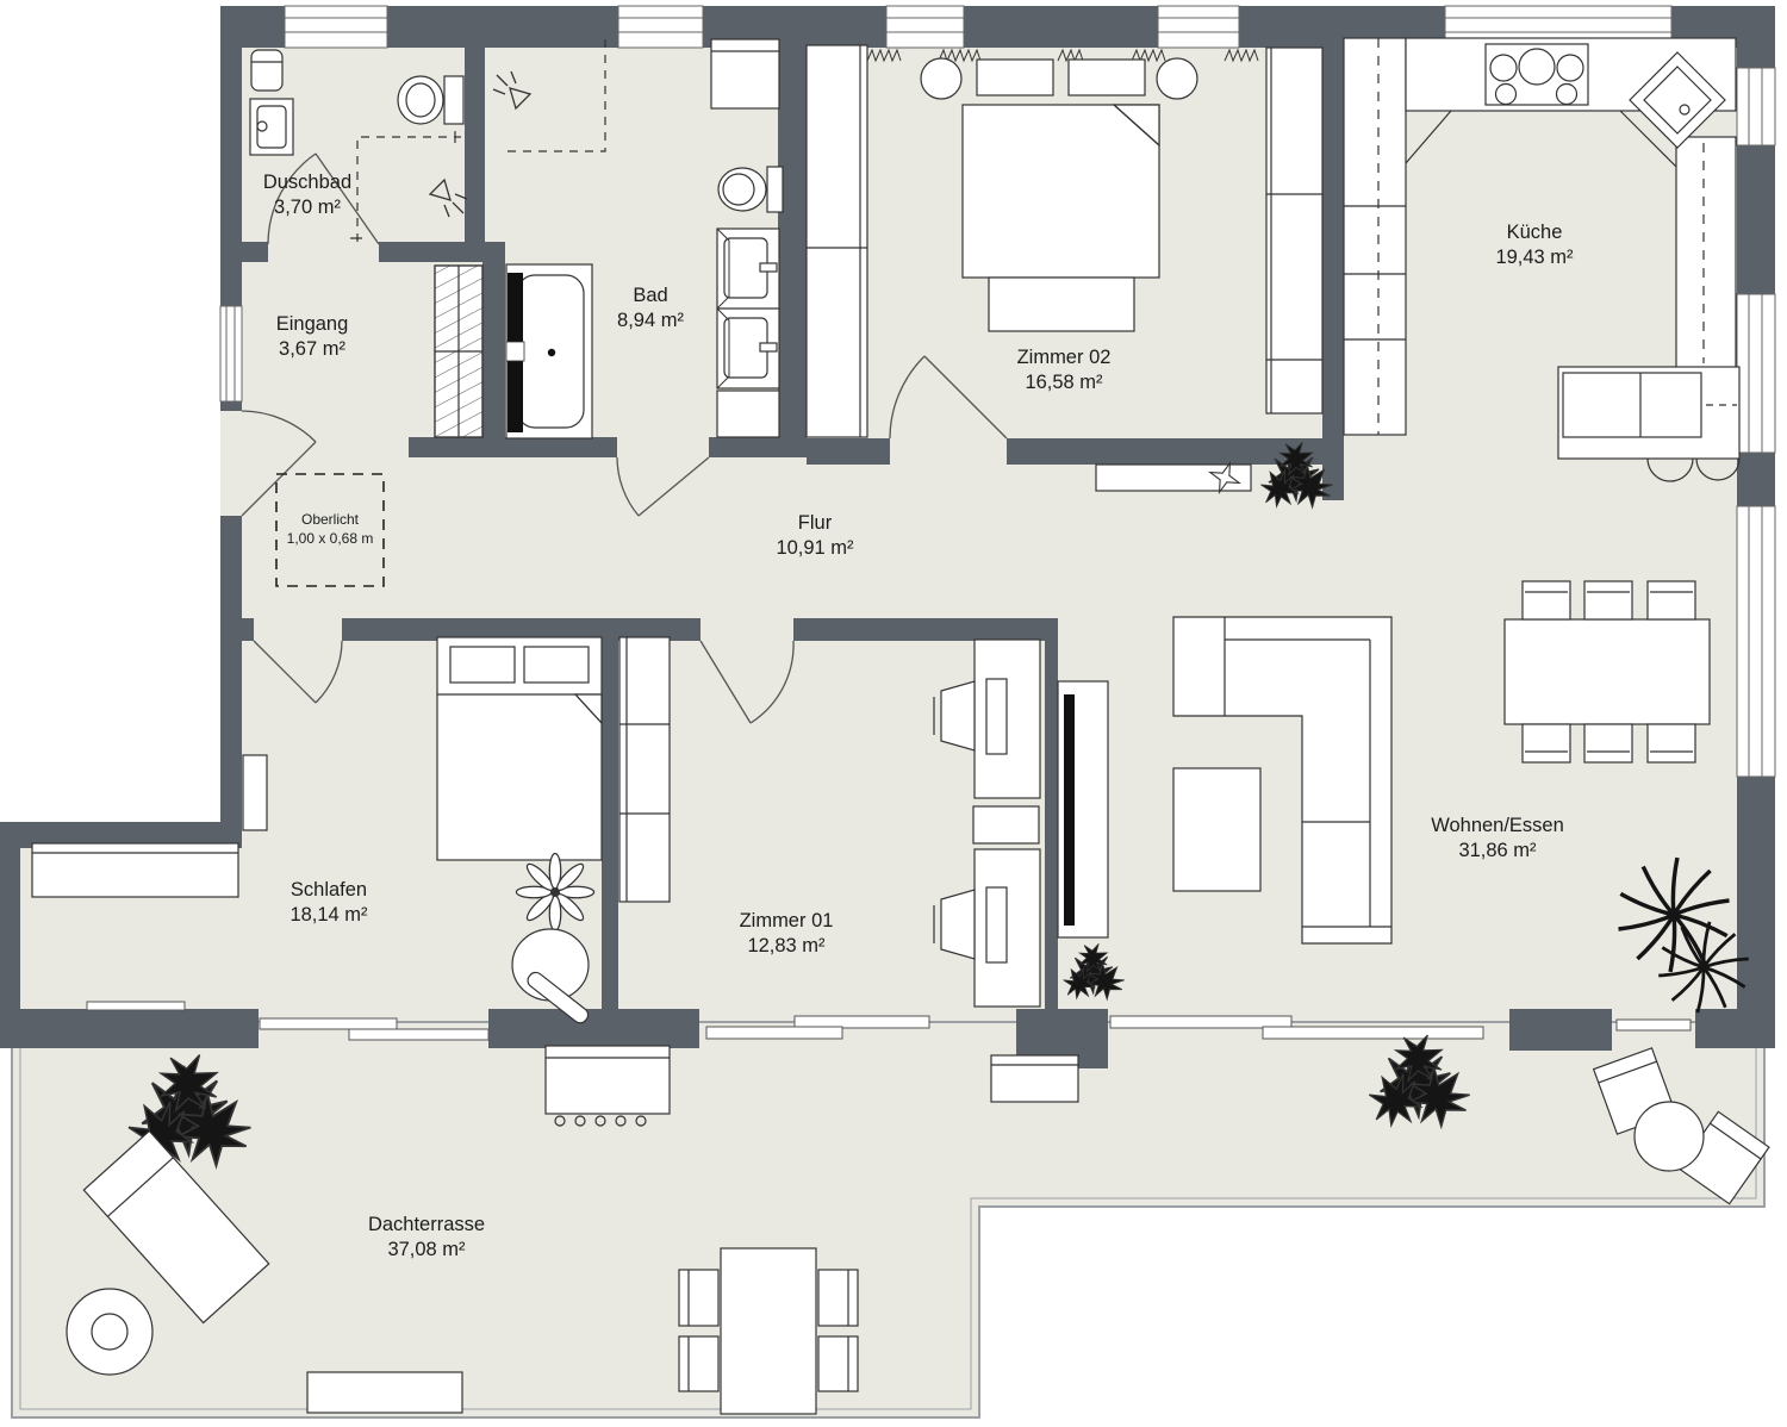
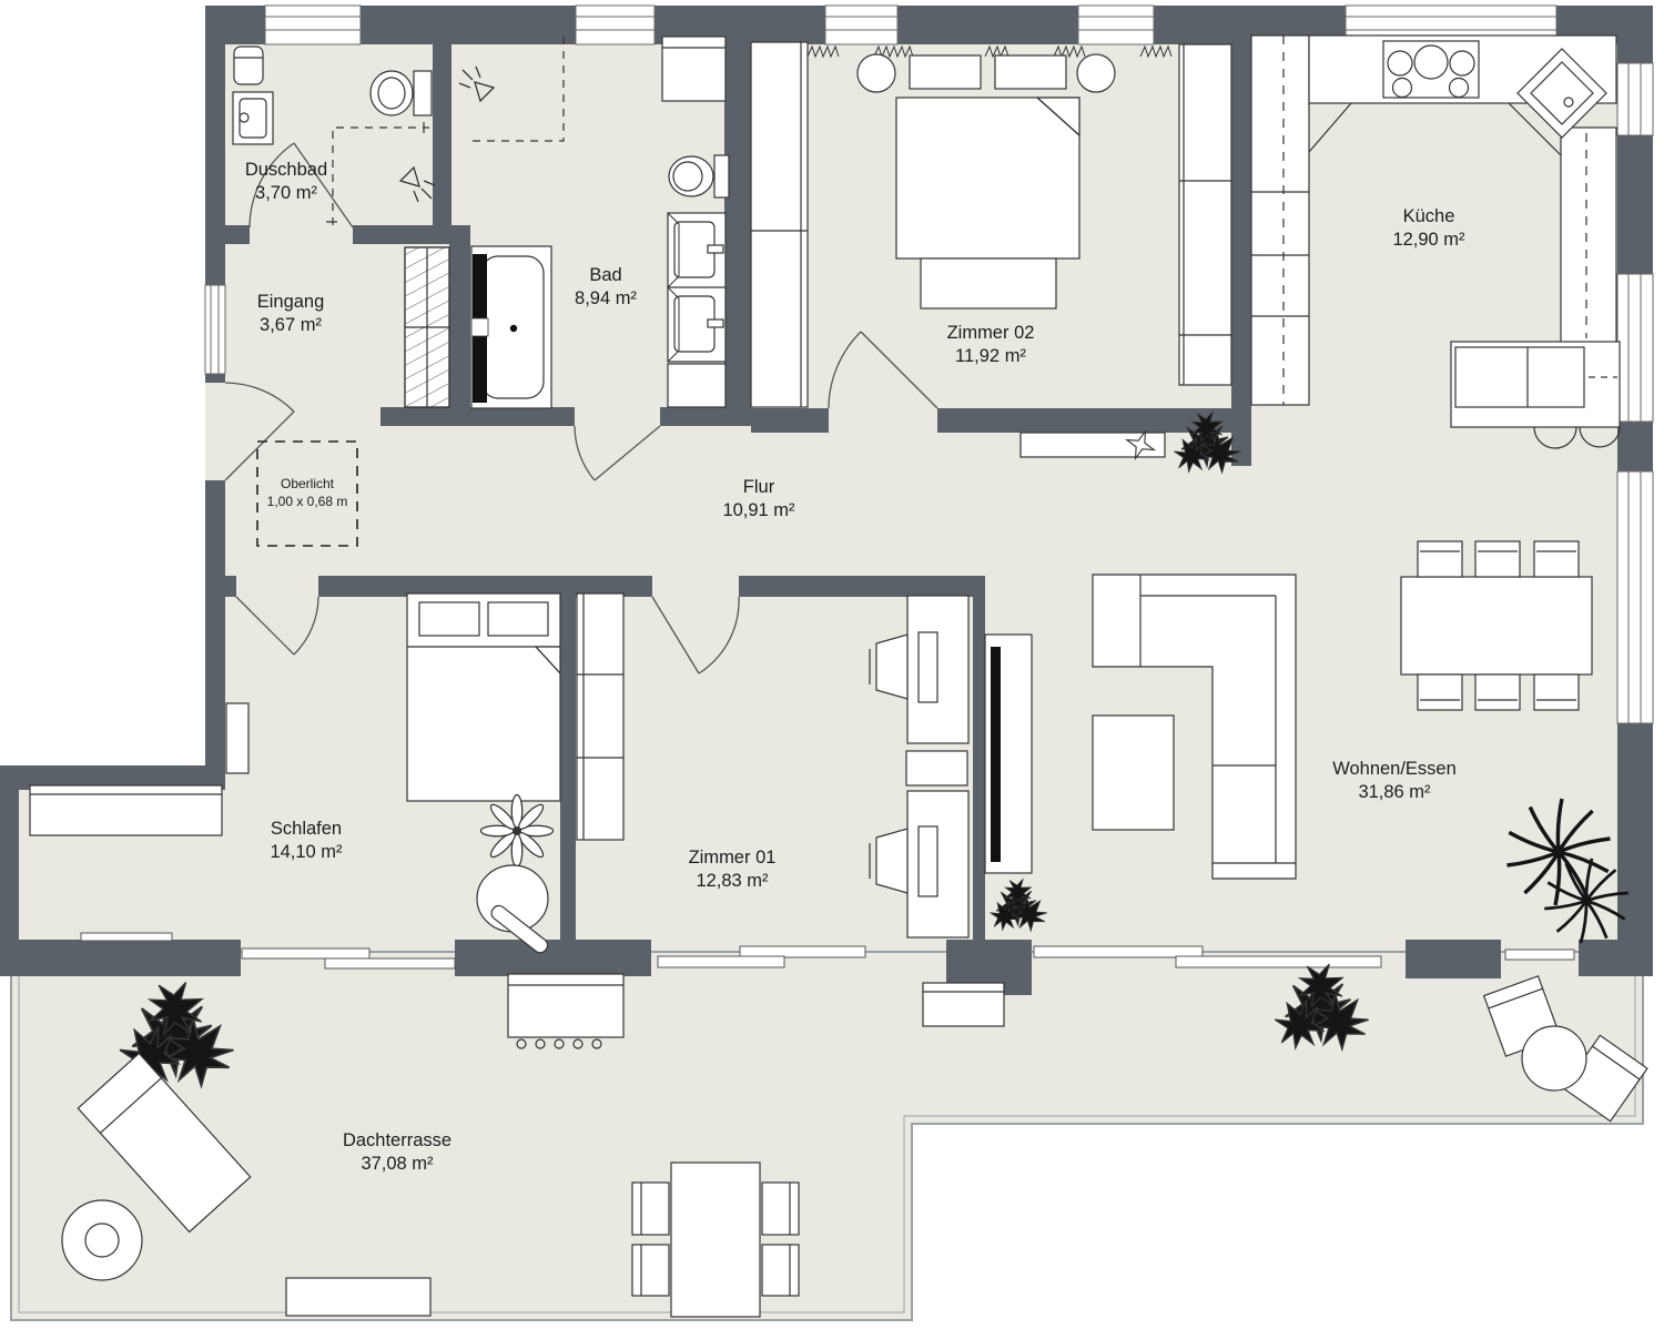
  Duschbad 3,70 m²
  Eingang 3,67 m²
  Bad 8,94 m²
- Zimmer 02 16,58 m²
+ Zimmer 02 11,92 m²
- Küche 19,43 m²
+ Küche 12,90 m²
  Flur 10,91 m²
- Schlafen 18,14 m²
+ Schlafen 14,10 m²
  Zimmer 01 12,83 m²
  Wohnen/Essen 31,86 m²
  Dachterrasse 37,08 m²
  Oberlicht 1,00 x 0,68 m
